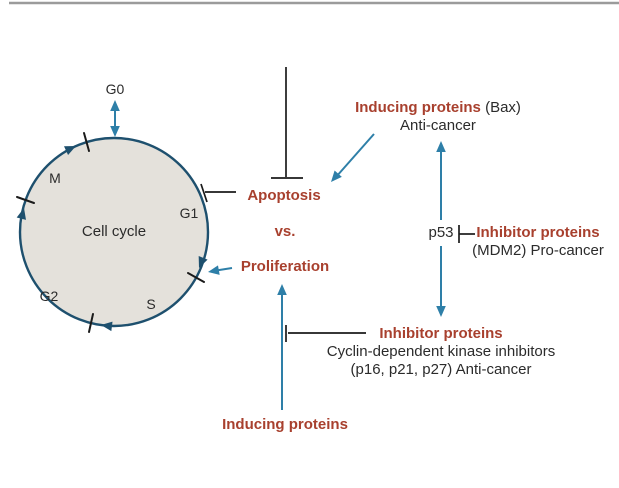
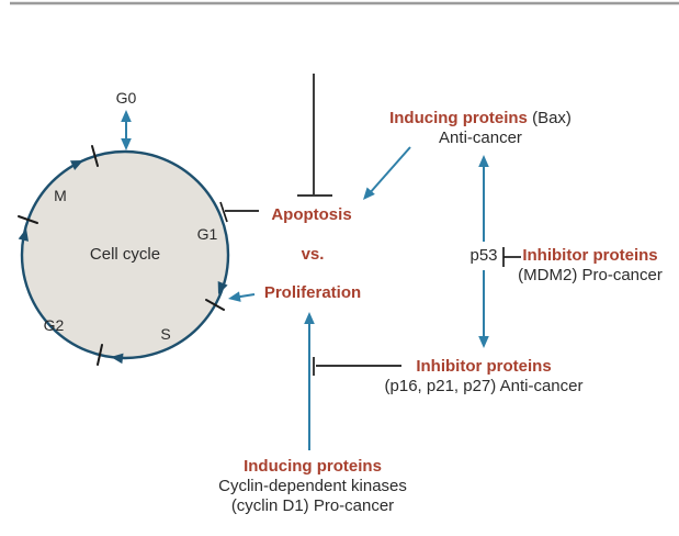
  Inducing proteins (Bax)
  Anti-cancer
  Apoptosis
  vs.
  Proliferation
  p53
  Inhibitor proteins
  (MDM2) Pro-cancer
  Inhibitor proteins
- Cyclin-dependent kinase inhibitors
  (p16, p21, p27) Anti-cancer
  Inducing proteins
+ Cyclin-dependent kinases
+ (cyclin D1) Pro-cancer
  Cell cycle
  G0
  M
  G1
  G2
  S
